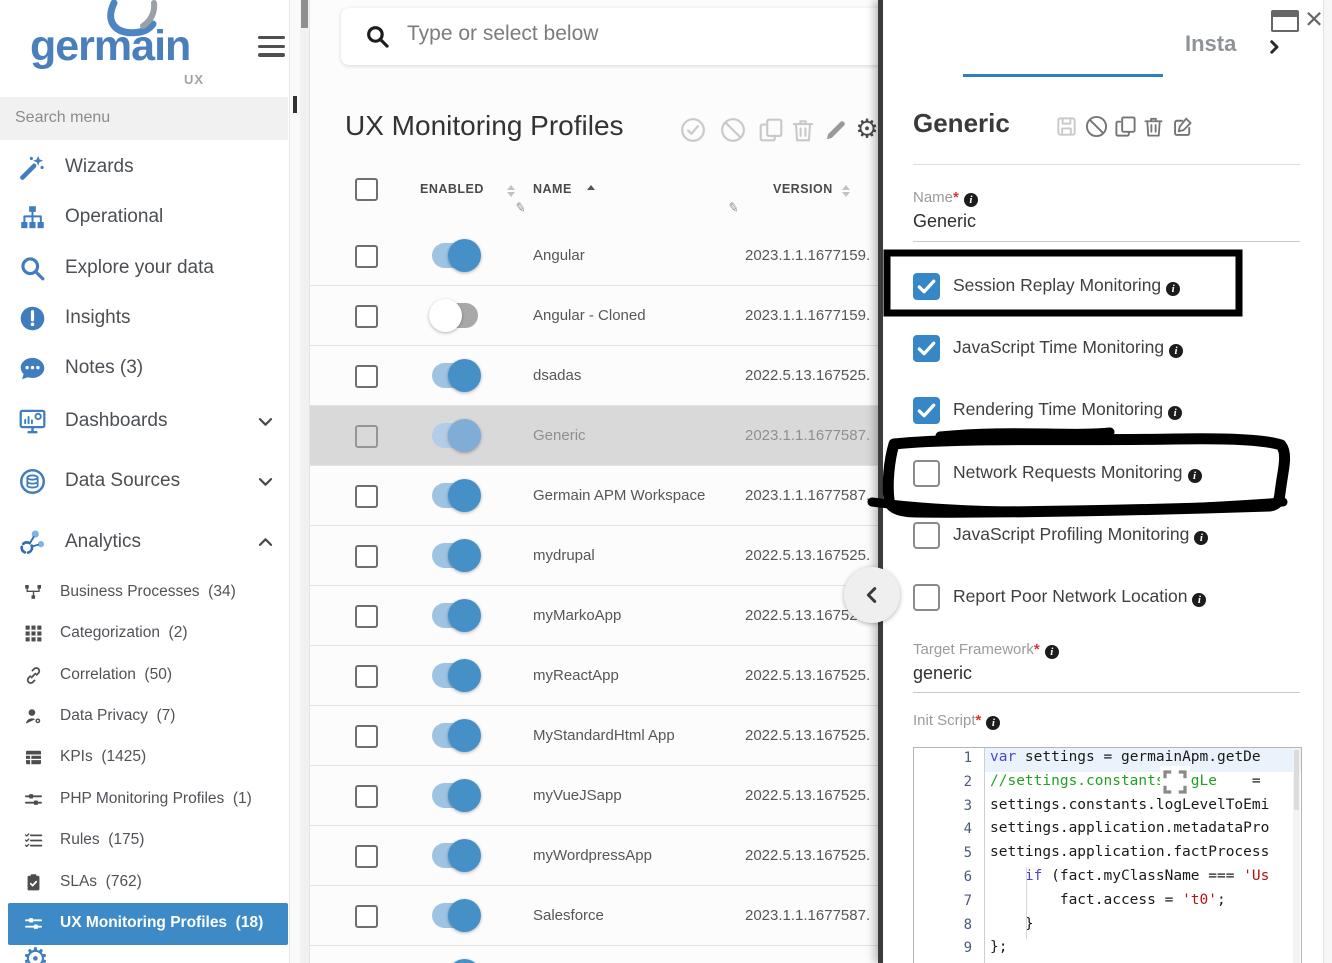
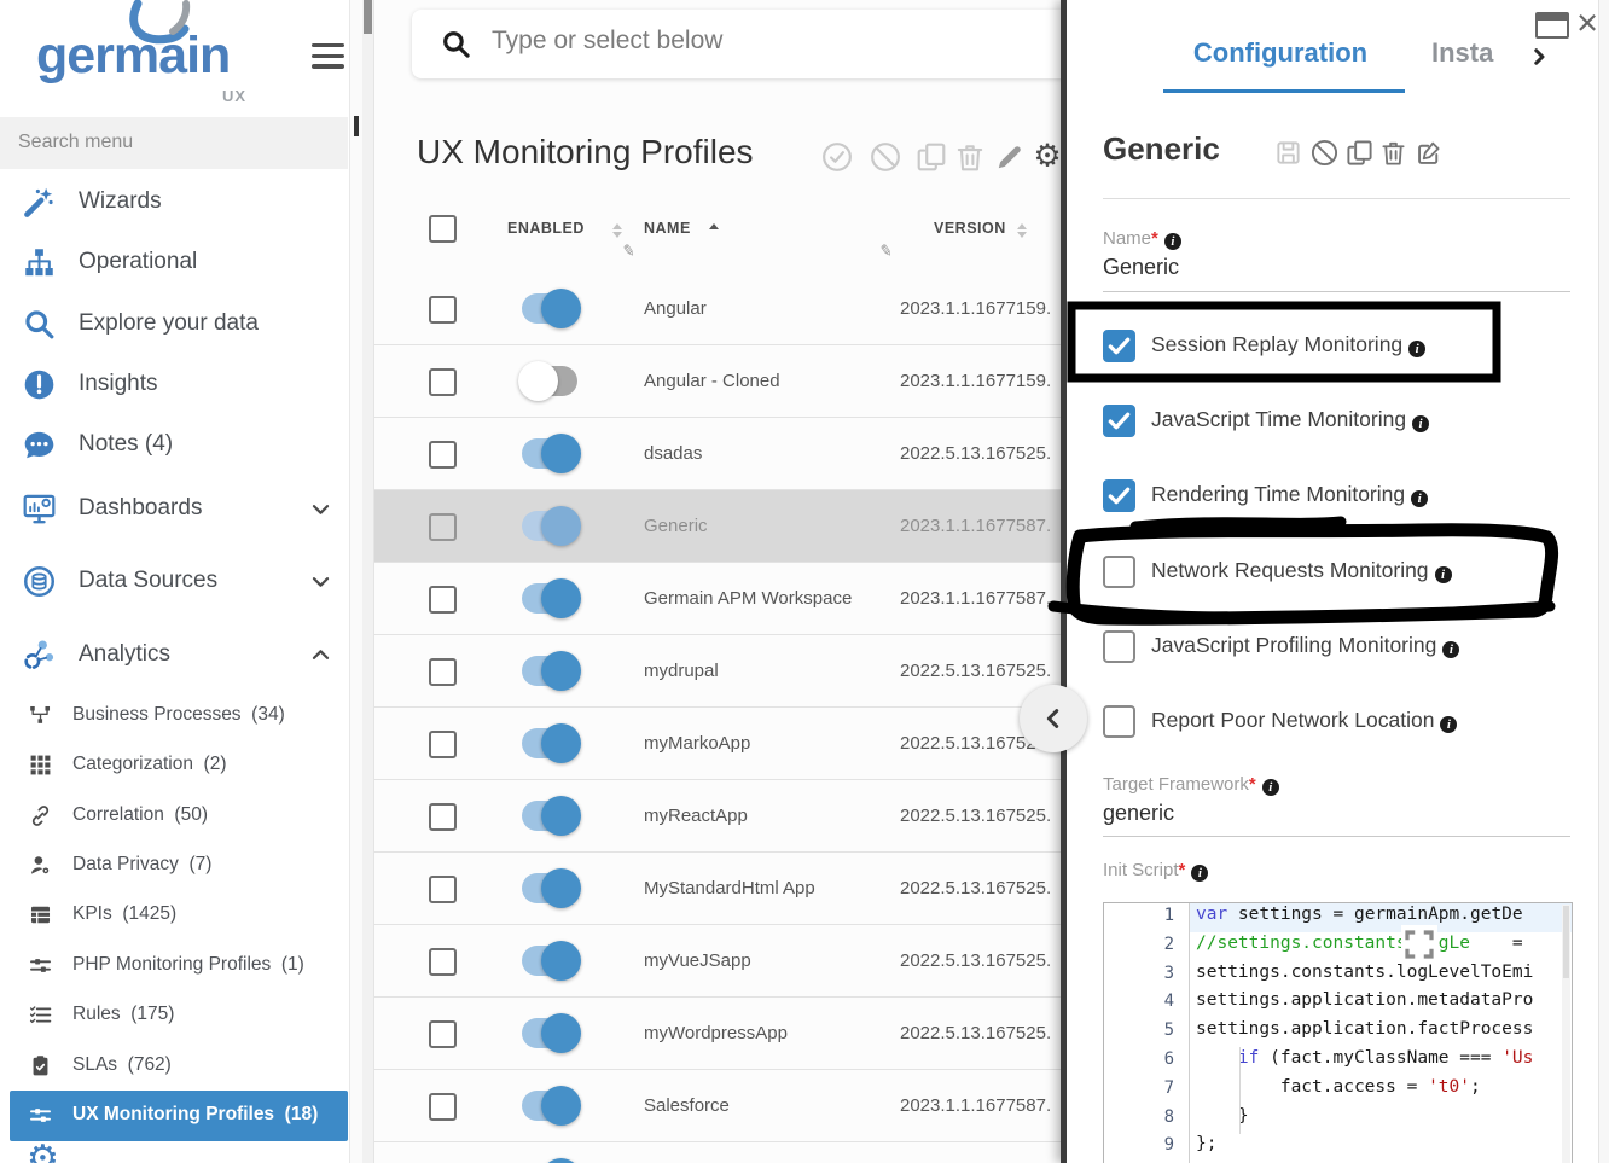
  germain
  UX
  Search menu
  Wizards
  Operational
  Explore your data
  Insights
- Notes (3)
+ Notes (4)
  Dashboards
  Data Sources
  Analytics
  Business Processes (34)
  Categorization (2)
  Correlation (50)
  Data Privacy (7)
  KPIs (1425)
  PHP Monitoring Profiles (1)
  Rules (175)
  SLAs (762)
  UX Monitoring Profiles (18)
  ⚙
  Type or select below
  UX Monitoring Profiles
  ⚙
  ENABLED
  NAME
  VERSION
  Angular
  2023.1.1.1677159.
  Angular - Cloned
  2023.1.1.1677159.
  dsadas
  2022.5.13.167525.
  Generic
  2023.1.1.1677587.
  Germain APM Workspace
  2023.1.1.1677587.
  mydrupal
  2022.5.13.167525.
  myMarkoApp
  2022.5.13.1675
  myReactApp
  2022.5.13.167525.
  MyStandardHtml App
  2022.5.13.167525.
  myVueJSapp
  2022.5.13.167525.
  myWordpressApp
  2022.5.13.167525.
  Salesforce
  2023.1.1.1677587.
  ×
+ Configuration
  Insta
  Generic
  Name* i
  Generic
  Session Replay Monitoring i
  JavaScript Time Monitoring i
  Rendering Time Monitoring i
  Network Requests Monitoring i
  JavaScript Profiling Monitoring i
  Report Poor Network Location i
  Target Framework* i
  generic
  Init Script* i
  1
  var settings = germainApm.getDe
  2
  //settings.constantgLe =
  3
  settings.constants.logLevelToEmi
  4
  settings.application.metadataPro
  5
  settings.application.factProcess
  6
  if (fact.myClassName === 'Us
  7
  fact.access = 't0';
  8
  }
  9
  };
